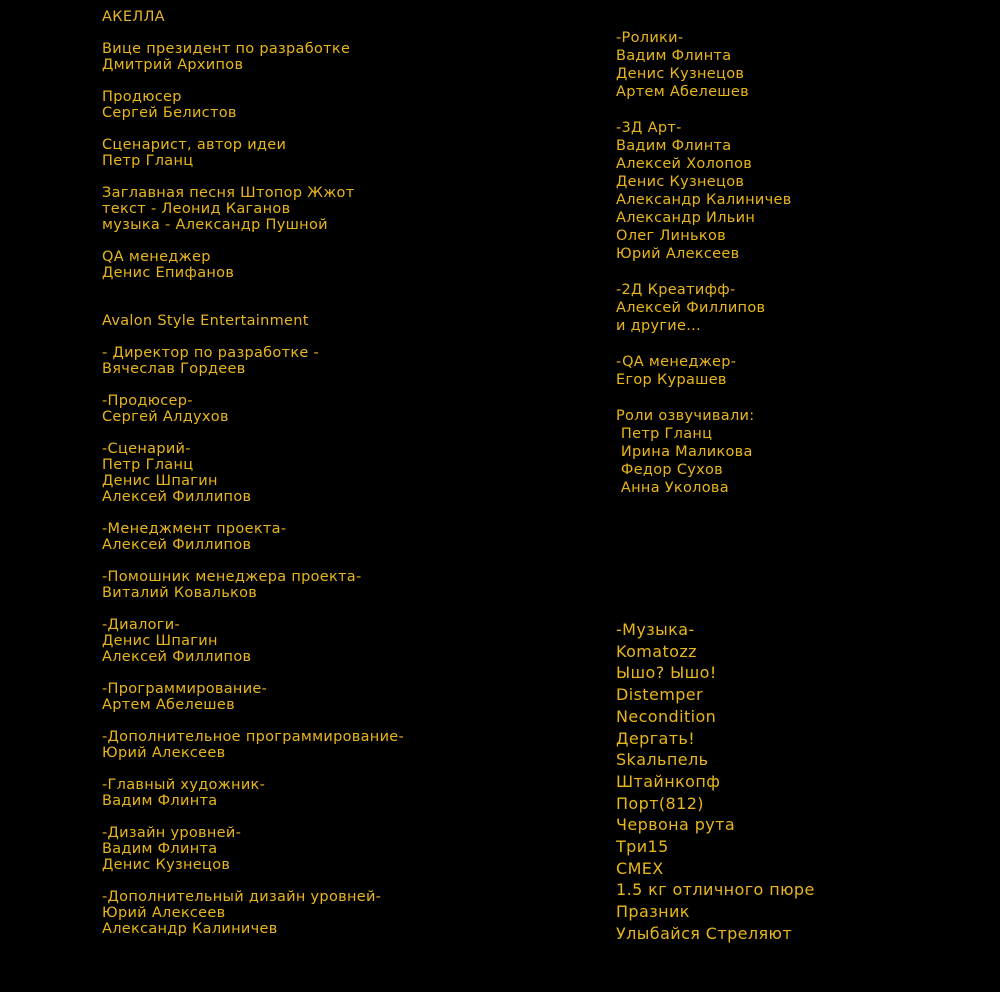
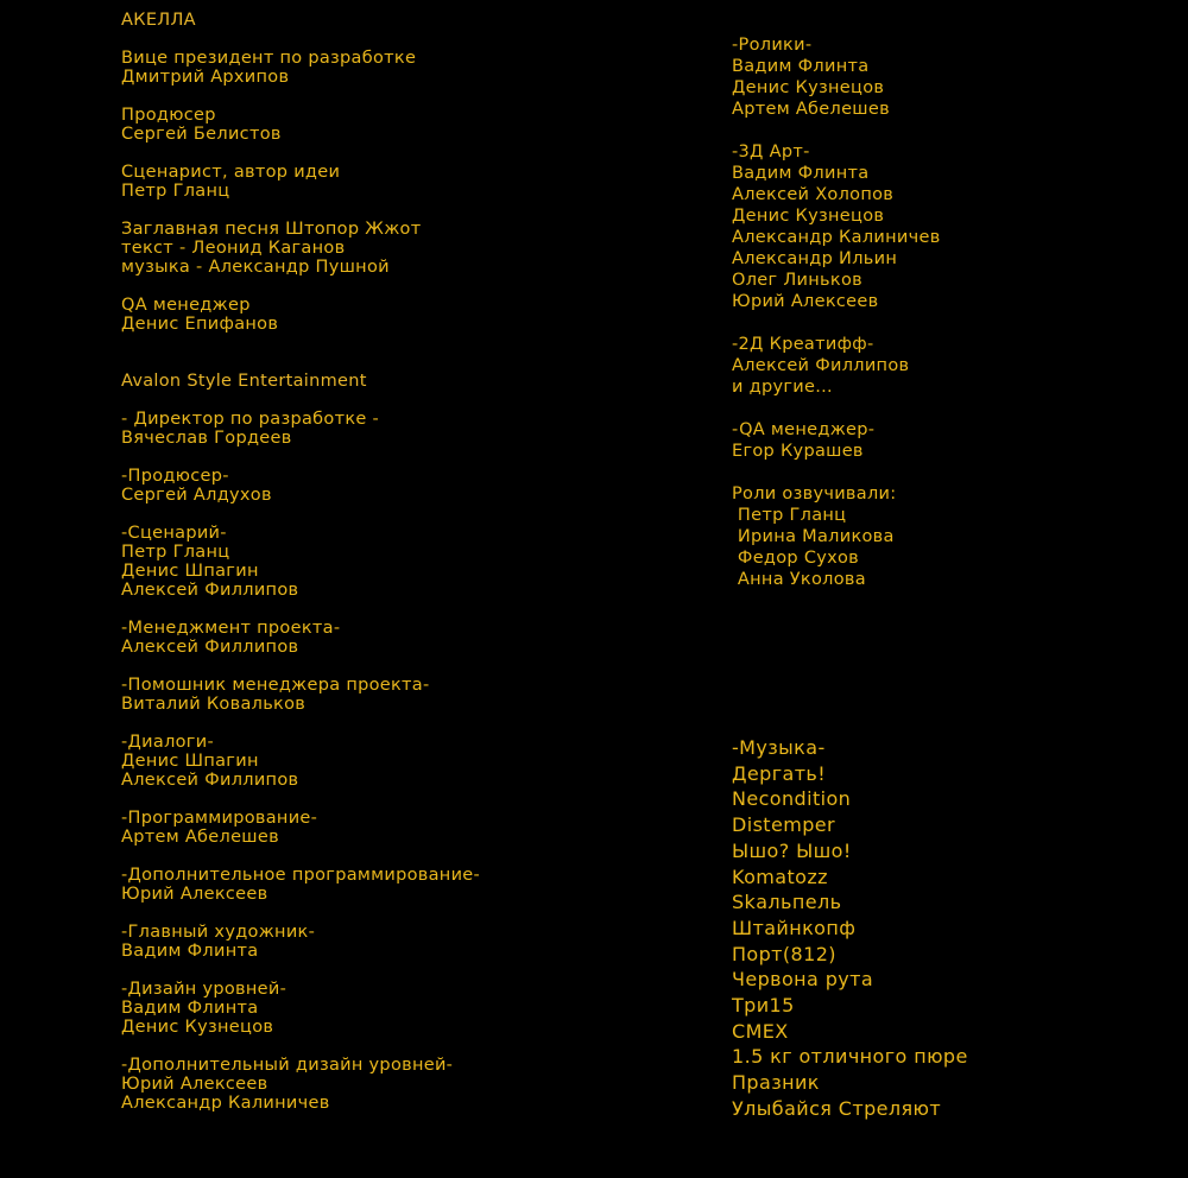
  АКЕЛЛА
  Вице президент по разработке
  Дмитрий Архипов
  Продюсер
  Сергей Белистов
  Сценарист, автор идеи
  Петр Гланц
  Заглавная песня Штопор Жжот
  текст - Леонид Каганов
  музыка - Александр Пушной
  QA менеджер
  Денис Епифанов
  Avalon Style Entertainment
  - Директор по разработке -
  Вячеслав Гордеев
  -Продюсер-
  Сергей Алдухов
  -Сценарий-
  Петр Гланц
  Денис Шпагин
  Алексей Филлипов
  -Менеджмент проекта-
  Алексей Филлипов
  -Помошник менеджера проекта-
  Виталий Ковальков
  -Диалоги-
  Денис Шпагин
  Алексей Филлипов
  -Программирование-
  Артем Абелешев
  -Дополнительное программирование-
  Юрий Алексеев
  -Главный художник-
  Вадим Флинта
  -Дизайн уровней-
  Вадим Флинта
  Денис Кузнецов
  -Дополнительный дизайн уровней-
  Юрий Алексеев
  Александр Калиничев
  -Ролики-
  Вадим Флинта
  Денис Кузнецов
  Артем Абелешев
  -3Д Арт-
  Вадим Флинта
  Алексей Холопов
  Денис Кузнецов
  Александр Калиничев
  Александр Ильин
  Олег Линьков
  Юрий Алексеев
  -2Д Креатифф-
  Алексей Филлипов
  и другие...
  -QA менеджер-
  Егор Курашев
  Роли озвучивали:
  Петр Гланц
  Ирина Маликова
  Федор Сухов
  Анна Уколова
  -Музыка-
- Komatozz
+ Дергать!
- Ышо? Ышо!
+ Necondition
  Distemper
- Necondition
+ Ышо? Ышо!
- Дергать!
+ Komatozz
  Skальпель
  Штайнкопф
  Порт(812)
  Червона рута
  Три15
  СМЕХ
  1.5 кг отличного пюре
  Празник
  Улыбайся Стреляют
